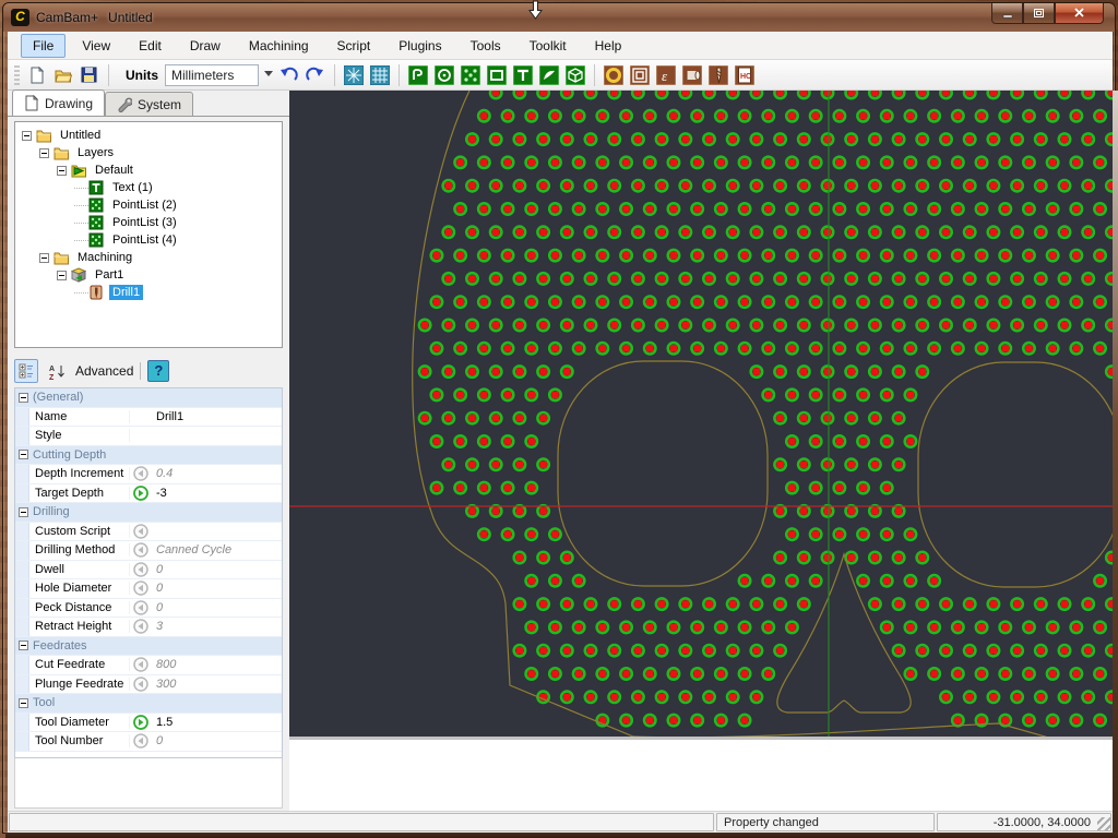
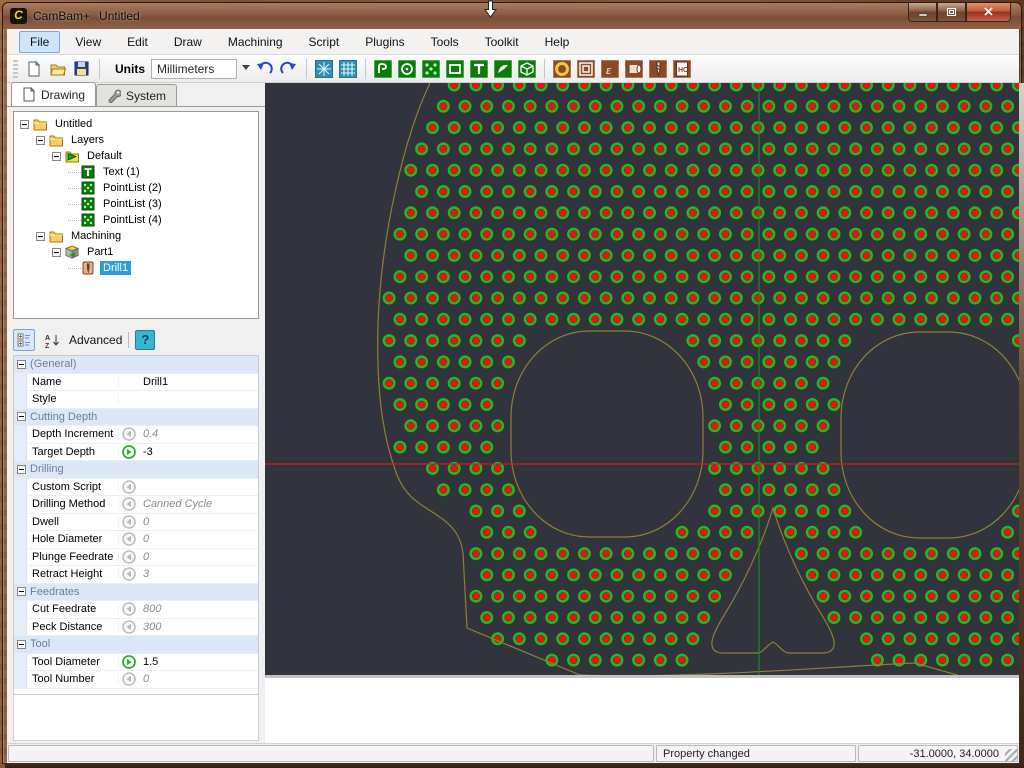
  C
  CamBam+
  Untitled
  File
  View
  Edit
  Draw
  Machining
  Script
  Plugins
  Tools
  Toolkit
  Help
  Units
  Millimeters
  ε
  Drawing
  System
  Untitled
  Layers
  Default
  Text (1)
  PointList (2)
  PointList (3)
  PointList (4)
  Machining
  Part1
  Drill1
  Advanced
  ?
  (General)
  Name
  Drill1
  Style
  Cutting Depth
  Depth Increment
  0.4
  Target Depth
  -3
  Drilling
  Custom Script
  Drilling Method
  Canned Cycle
  Dwell
  0
  Hole Diameter
  0
- Peck Distance
+ Plunge Feedrate
  0
  Retract Height
  3
  Feedrates
  Cut Feedrate
  800
- Plunge Feedrate
+ Peck Distance
  300
  Tool
  Tool Diameter
  1.5
  Tool Number
  0
  Property changed
  -31.0000, 34.0000
